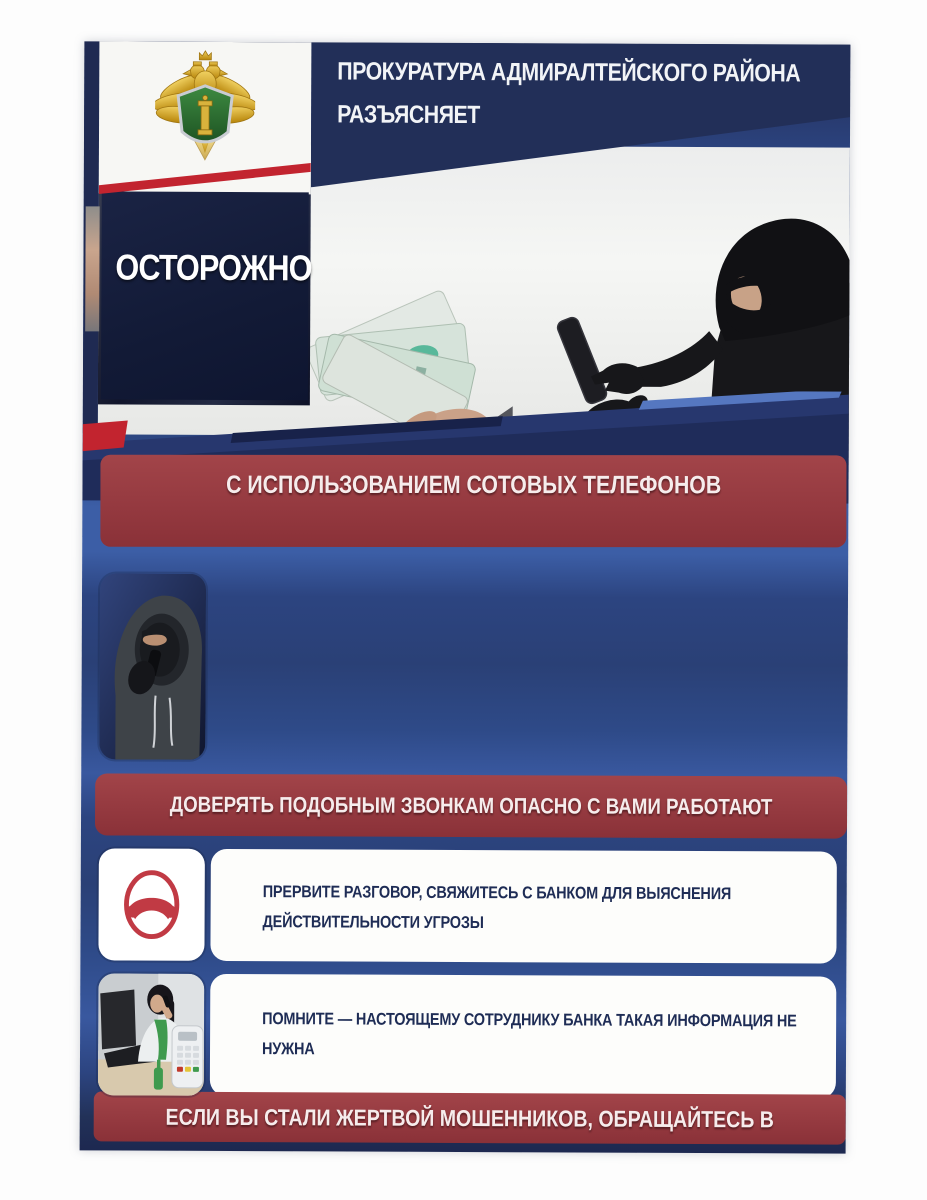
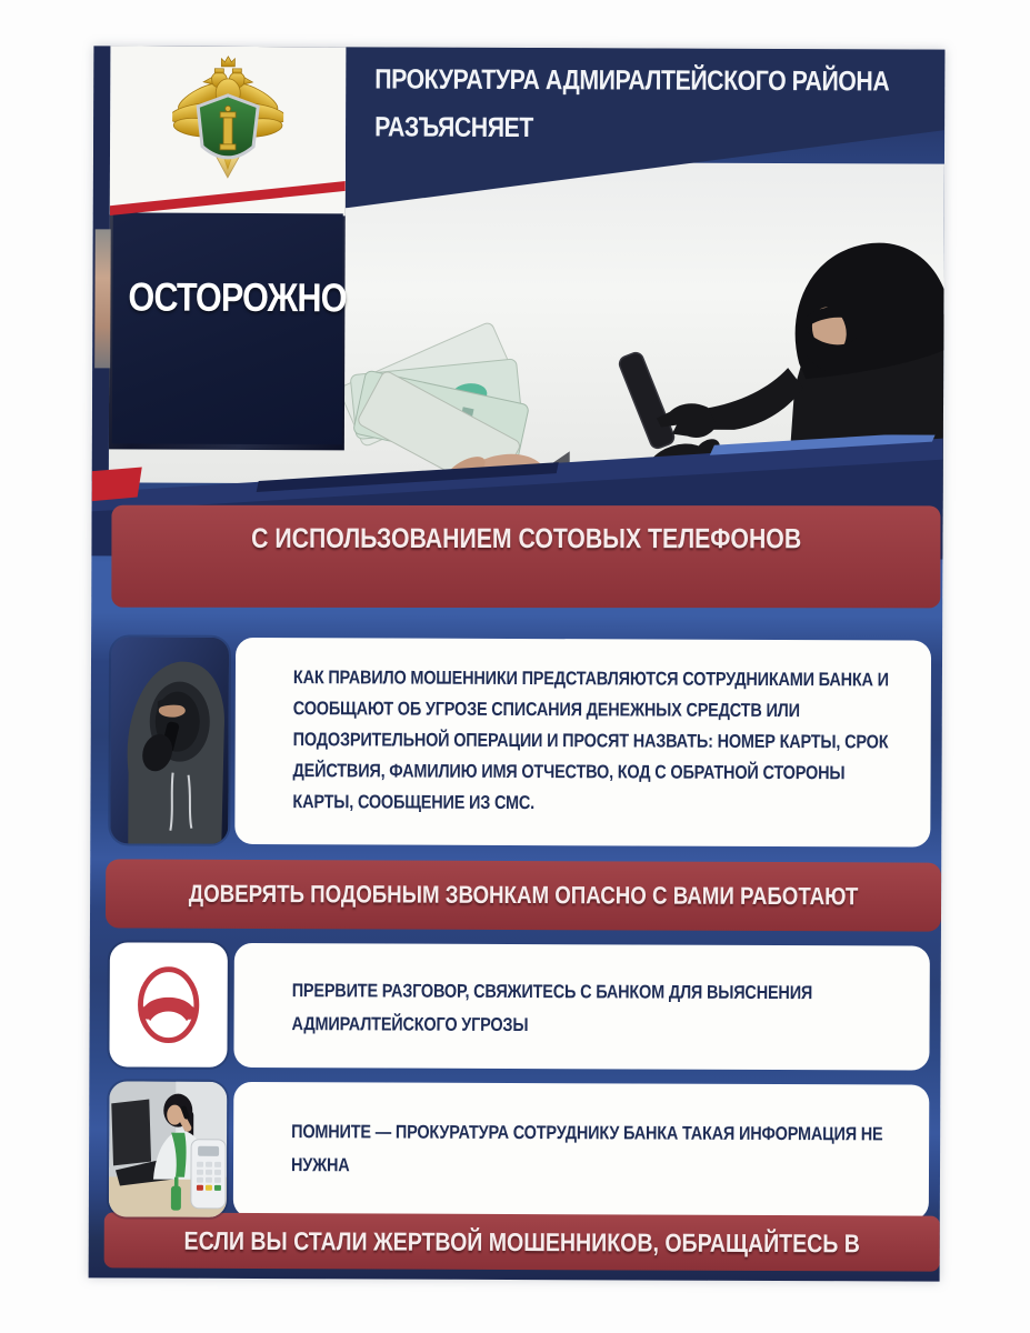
  ПРОКУРАТУРА АДМИРАЛТЕЙСКОГО РАЙОНА
  РАЗЪЯСНЯЕТ
  ОСТОРОЖНО
  С ИСПОЛЬЗОВАНИЕМ СОТОВЫХ ТЕЛЕФОНОВ
+ КАК ПРАВИЛО МОШЕННИКИ ПРЕДСТАВЛЯЮТСЯ СОТРУДНИКАМИ БАНКА И СООБЩАЮТ ОБ УГРОЗЕ СПИСАНИЯ ДЕНЕЖНЫХ СРЕДСТВ ИЛИ ПОДОЗРИТЕЛЬНОЙ ОПЕРАЦИИ И ПРОСЯТ НАЗВАТЬ: НОМЕР КАРТЫ, СРОК ДЕЙСТВИЯ, ФАМИЛИЮ ИМЯ ОТЧЕСТВО, КОД С ОБРАТНОЙ СТОРОНЫ КАРТЫ, СООБЩЕНИЕ ИЗ СМС.
  ДОВЕРЯТЬ ПОДОБНЫМ ЗВОНКАМ ОПАСНО С ВАМИ РАБОТАЮТ
- ПРЕРВИТЕ РАЗГОВОР, СВЯЖИТЕСЬ С БАНКОМ ДЛЯ ВЫЯСНЕНИЯ ДЕЙСТВИТЕЛЬНОСТИ УГРОЗЫ
+ ПРЕРВИТЕ РАЗГОВОР, СВЯЖИТЕСЬ С БАНКОМ ДЛЯ ВЫЯСНЕНИЯ АДМИРАЛТЕЙСКОГО УГРОЗЫ
- ПОМНИТЕ — НАСТОЯЩЕМУ СОТРУДНИКУ БАНКА ТАКАЯ ИНФОРМАЦИЯ НЕ НУЖНА
+ ПОМНИТЕ — ПРОКУРАТУРА СОТРУДНИКУ БАНКА ТАКАЯ ИНФОРМАЦИЯ НЕ НУЖНА
  ЕСЛИ ВЫ СТАЛИ ЖЕРТВОЙ МОШЕННИКОВ, ОБРАЩАЙТЕСЬ В
